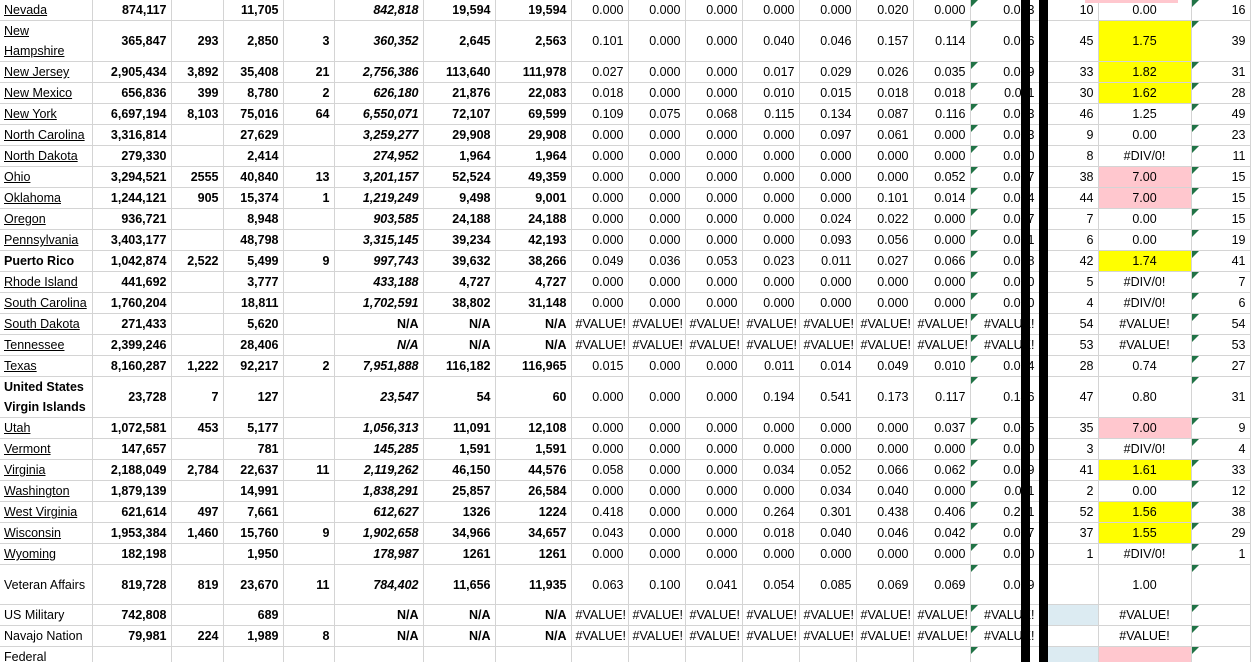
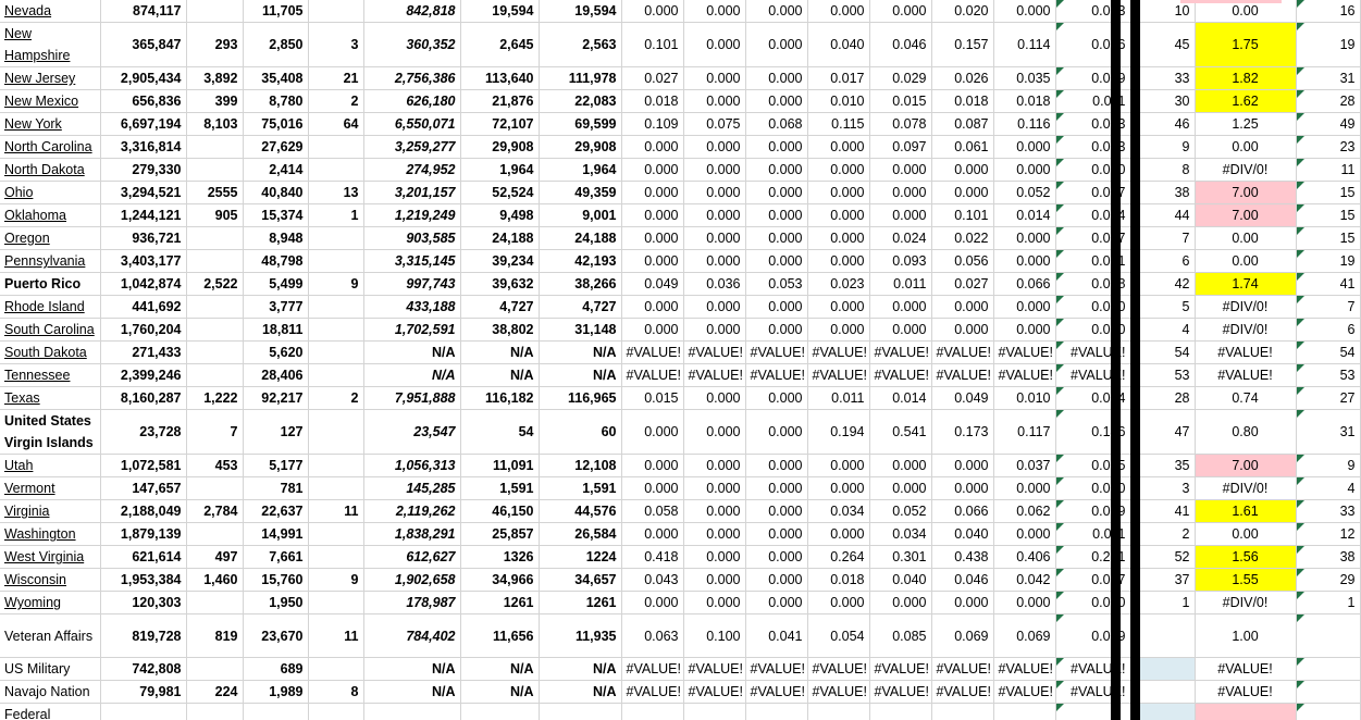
  Nevada	874,117		11,705		842,818	19,594	19,594	0.000	0.000	0.000	0.000	0.000	0.020	0.000	0.03	10	0.00	16
- New Hampshire	365,847	293	2,850	3	360,352	2,645	2,563	0.101	0.000	0.000	0.040	0.046	0.157	0.114	0.06	45	1.75	39
+ New Hampshire	365,847	293	2,850	3	360,352	2,645	2,563	0.101	0.000	0.000	0.040	0.046	0.157	0.114	0.06	45	1.75	19
  New Jersey	2,905,434	3,892	35,408	21	2,756,386	113,640	111,978	0.027	0.000	0.000	0.017	0.029	0.026	0.035	0.09	33	1.82	31
  New Mexico	656,836	399	8,780	2	626,180	21,876	22,083	0.018	0.000	0.000	0.010	0.015	0.018	0.018	0.01	30	1.62	28
- New York	6,697,194	8,103	75,016	64	6,550,071	72,107	69,599	0.109	0.075	0.068	0.115	0.134	0.087	0.116	0.03	46	1.25	49
+ New York	6,697,194	8,103	75,016	64	6,550,071	72,107	69,599	0.109	0.075	0.068	0.115	0.078	0.087	0.116	0.03	46	1.25	49
  North Carolina	3,316,814		27,629		3,259,277	29,908	29,908	0.000	0.000	0.000	0.000	0.097	0.061	0.000	0.03	9	0.00	23
  North Dakota	279,330		2,414		274,952	1,964	1,964	0.000	0.000	0.000	0.000	0.000	0.000	0.000	0.00	8	#DIV/0!	11
  Ohio	3,294,521	2555	40,840	13	3,201,157	52,524	49,359	0.000	0.000	0.000	0.000	0.000	0.000	0.052	0.07	38	7.00	15
  Oklahoma	1,244,121	905	15,374	1	1,219,249	9,498	9,001	0.000	0.000	0.000	0.000	0.000	0.101	0.014	0.04	44	7.00	15
  Oregon	936,721		8,948		903,585	24,188	24,188	0.000	0.000	0.000	0.000	0.024	0.022	0.000	0.07	7	0.00	15
  Pennsylvania	3,403,177		48,798		3,315,145	39,234	42,193	0.000	0.000	0.000	0.000	0.093	0.056	0.000	0.01	6	0.00	19
  Puerto Rico	1,042,874	2,522	5,499	9	997,743	39,632	38,266	0.049	0.036	0.053	0.023	0.011	0.027	0.066	0.08	42	1.74	41
  Rhode Island	441,692		3,777		433,188	4,727	4,727	0.000	0.000	0.000	0.000	0.000	0.000	0.000	0.00	5	#DIV/0!	7
  South Carolina	1,760,204		18,811		1,702,591	38,802	31,148	0.000	0.000	0.000	0.000	0.000	0.000	0.000	0.00	4	#DIV/0!	6
  South Dakota	271,433		5,620		N/A	N/A	N/A	#VALUE!	#VALUE!	#VALUE!	#VALUE!	#VALUE!	#VALUE!	#VALUE!	#VALU!	54	#VALUE!	54
  Tennessee	2,399,246		28,406		N/A	N/A	N/A	#VALUE!	#VALUE!	#VALUE!	#VALUE!	#VALUE!	#VALUE!	#VALUE!	#VALU!	53	#VALUE!	53
  Texas	8,160,287	1,222	92,217	2	7,951,888	116,182	116,965	0.015	0.000	0.000	0.011	0.014	0.049	0.010	0.04	28	0.74	27
  United States Virgin Islands	23,728	7	127		23,547	54	60	0.000	0.000	0.000	0.194	0.541	0.173	0.117	0.16	47	0.80	31
  Utah	1,072,581	453	5,177		1,056,313	11,091	12,108	0.000	0.000	0.000	0.000	0.000	0.000	0.037	0.05	35	7.00	9
  Vermont	147,657		781		145,285	1,591	1,591	0.000	0.000	0.000	0.000	0.000	0.000	0.000	0.00	3	#DIV/0!	4
  Virginia	2,188,049	2,784	22,637	11	2,119,262	46,150	44,576	0.058	0.000	0.000	0.034	0.052	0.066	0.062	0.09	41	1.61	33
  Washington	1,879,139		14,991		1,838,291	25,857	26,584	0.000	0.000	0.000	0.000	0.034	0.040	0.000	0.01	2	0.00	12
  West Virginia	621,614	497	7,661		612,627	1326	1224	0.418	0.000	0.000	0.264	0.301	0.438	0.406	0.21	52	1.56	38
  Wisconsin	1,953,384	1,460	15,760	9	1,902,658	34,966	34,657	0.043	0.000	0.000	0.018	0.040	0.046	0.042	0.07	37	1.55	29
- Wyoming	182,198		1,950		178,987	1261	1261	0.000	0.000	0.000	0.000	0.000	0.000	0.000	0.00	1	#DIV/0!	1
+ Wyoming	120,303		1,950		178,987	1261	1261	0.000	0.000	0.000	0.000	0.000	0.000	0.000	0.00	1	#DIV/0!	1
  Veteran Affairs	819,728	819	23,670	11	784,402	11,656	11,935	0.063	0.100	0.041	0.054	0.085	0.069	0.069	0.09		1.00
  US Military	742,808		689		N/A	N/A	N/A	#VALUE!	#VALUE!	#VALUE!	#VALUE!	#VALUE!	#VALUE!	#VALUE!	#VALU!		#VALUE!
  Navajo Nation	79,981	224	1,989	8	N/A	N/A	N/A	#VALUE!	#VALUE!	#VALUE!	#VALUE!	#VALUE!	#VALUE!	#VALUE!	#VALU!		#VALUE!
